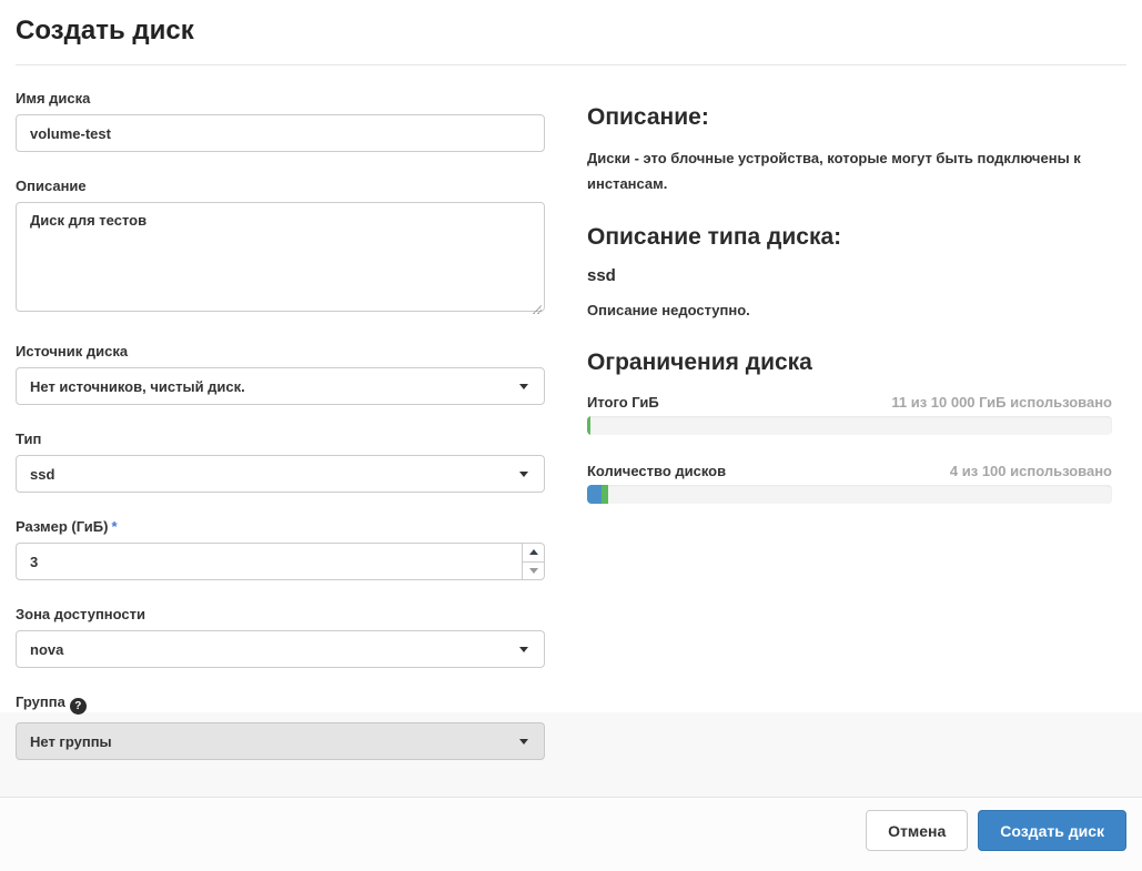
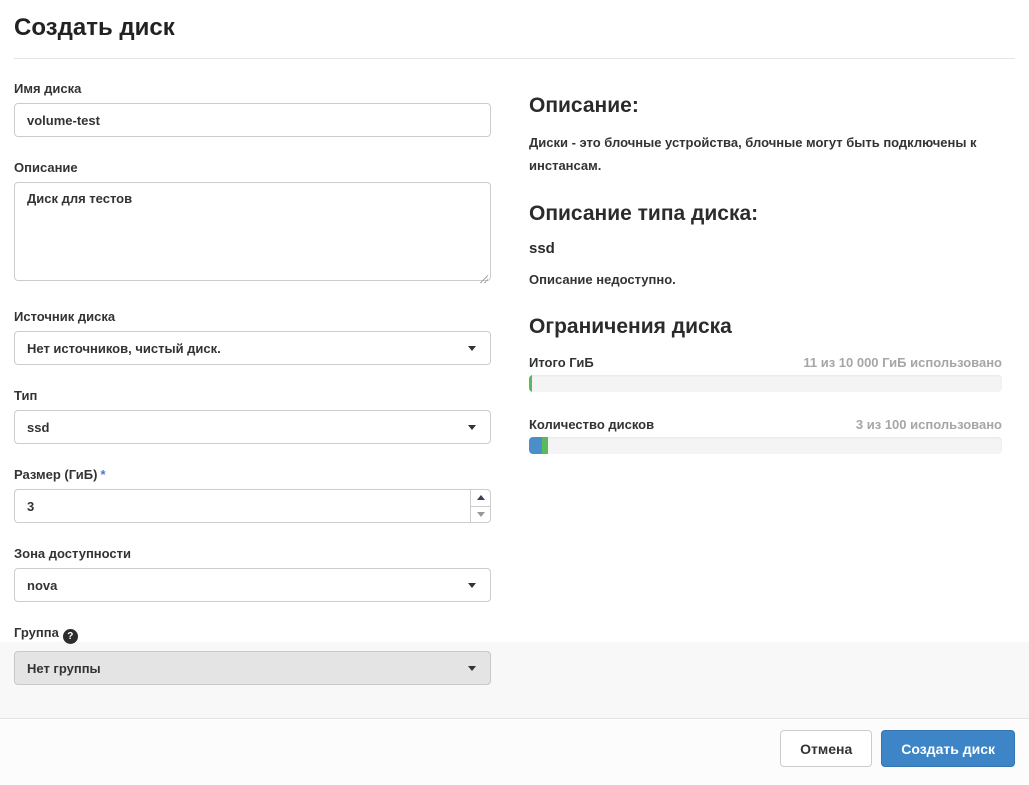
  Создать диск
  Имя диска
  volume-test
  Описание
  Диск для тестов
  Источник диска
  Нет источников, чистый диск.
  Тип
  ssd
  Размер (ГиБ) *
  3
  Зона доступности
  nova
  Группа ?
  Нет группы
  Описание:
- Диски - это блочные устройства, которые могут быть подключены к инстансам.
+ Диски - это блочные устройства, блочные могут быть подключены к инстансам.
  Описание типа диска:
  ssd
  Описание недоступно.
  Ограничения диска
  Итого ГиБ
  11 из 10 000 ГиБ использовано
  Количество дисков
- 4 из 100 использовано
+ 3 из 100 использовано
  Отмена
  Создать диск
